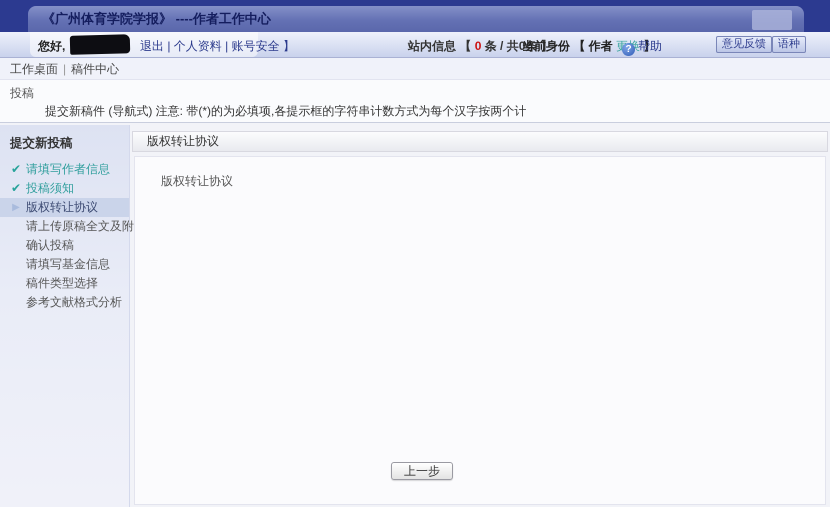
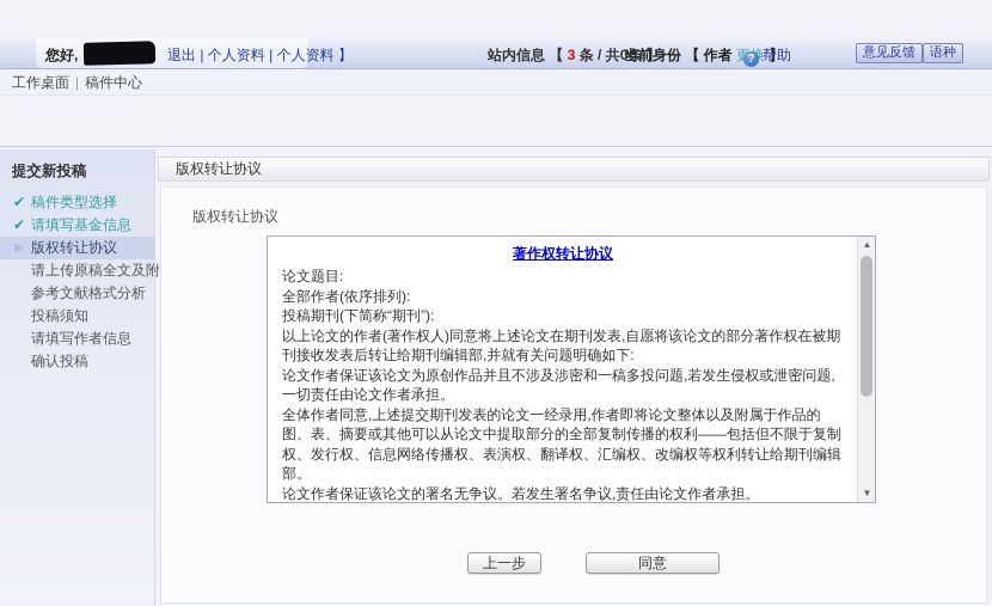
- 《广州体育学院学报》 ----作者工作中心
  您好,
- 退出 | 个人资料 | 账号安全 】
+ 退出 | 个人资料 | 个人资料 】
- 站内信息 【 0 条 / 共0条 】
+ 站内信息 【 3 条 / 共0条 】
  当前身份 【 作者 】
  ? 帮助
  意见反馈
  语种
  工作桌面 | 稿件中心
- 投稿
- 提交新稿件 (导航式) 注意: 带(*)的为必填项,各提示框的字符串计数方式为每个汉字按两个计
  提交新投稿
  ✔
- 请填写作者信息
+ 稿件类型选择
  ✔
- 投稿须知
+ 请填写基金信息
  ▶
  版权转让协议
  请上传原稿全文及附
- 确认投稿
+ 参考文献格式分析
- 请填写基金信息
+ 投稿须知
- 稿件类型选择
+ 请填写作者信息
- 参考文献格式分析
+ 确认投稿
  版权转让协议
  版权转让协议
+ 著作权转让协议
+ 论文题目:
+ 全部作者(依序排列):
+ 投稿期刊(下简称“期刊”):
+ 以上论文的作者(著作权人)同意将上述论文在期刊发表,自愿将该论文的部分著作权在被期刊接收发表后转让给期刊编辑部,并就有关问题明确如下:
+ 论文作者保证该论文为原创作品并且不涉及涉密和一稿多投问题,若发生侵权或泄密问题,一切责任由论文作者承担。
+ 全体作者同意,上述提交期刊发表的论文一经录用,作者即将论文整体以及附属于作品的图、表、摘要或其他可以从论文中提取部分的全部复制传播的权利——包括但不限于复制权、发行权、信息网络传播权、表演权、翻译权、汇编权、改编权等权利转让给期刊编辑部。
+ 论文作者保证该论文的署名无争议。若发生署名争议,责任由论文作者承担。
+ ▲
+ ▼
  上一步
+ 同意
